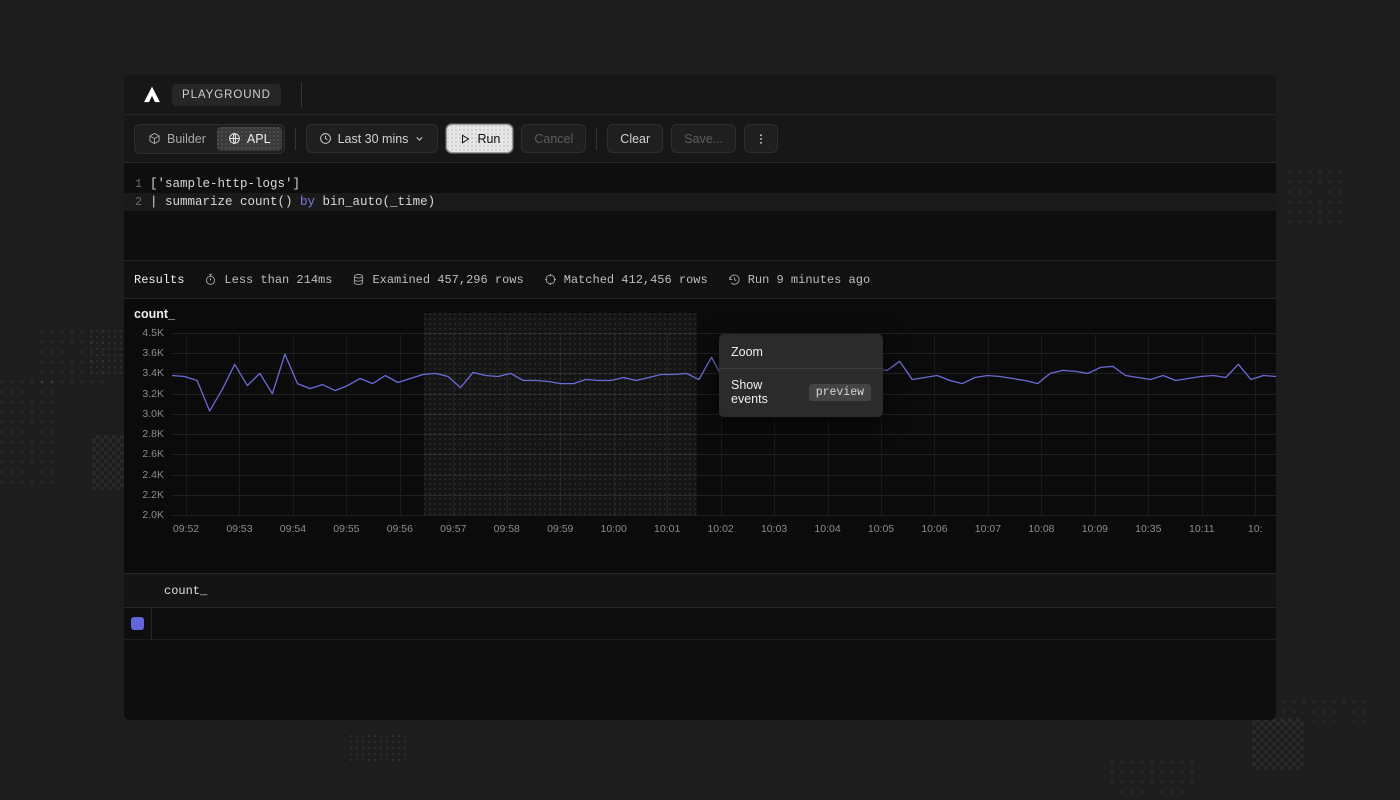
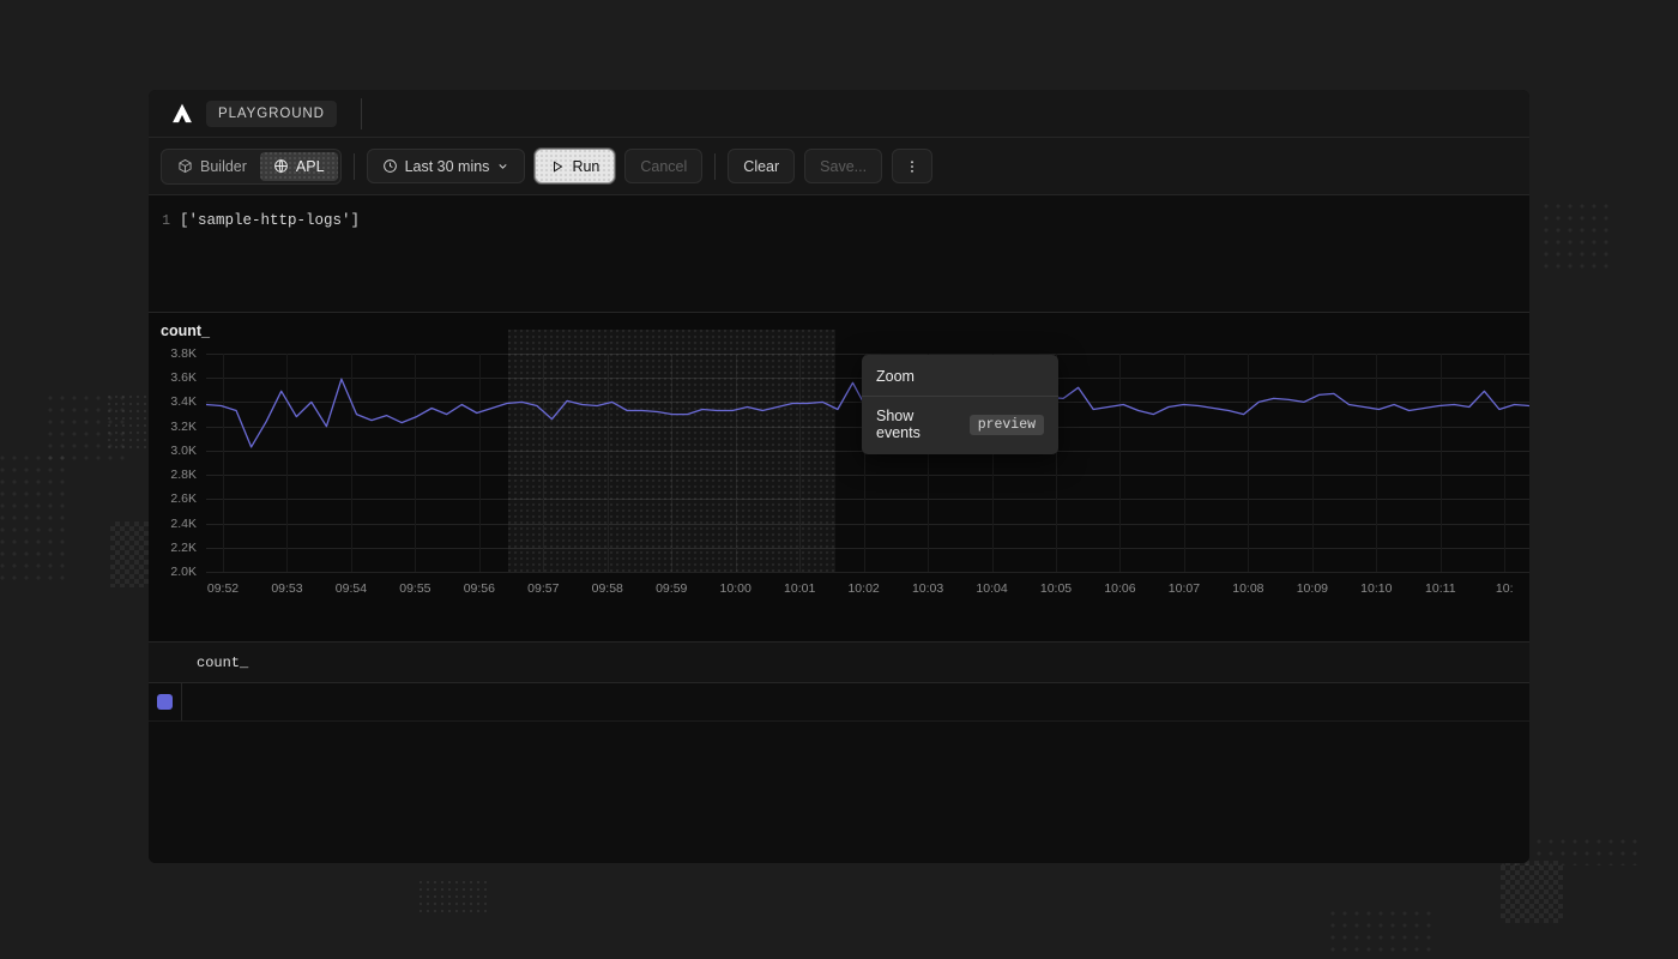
  PLAYGROUND
  Builder
  APL
  Last 30 mins
  Run
  Cancel
  Clear
  Save...
  1
  ['sample-http-logs']
- 2
- | summarize count() by bin_auto(_time)
- Results
- Less than 214ms
- Examined 457,296 rows
- Matched 412,456 rows
- Run 9 minutes ago
  count_
- 4.5K
+ 3.8K
  3.6K
  3.4K
  3.2K
  3.0K
  2.8K
  2.6K
  2.4K
  2.2K
  2.0K
  09:52
  09:53
  09:54
  09:55
  09:56
  09:57
  09:58
  09:59
  10:00
  10:01
  10:02
  10:03
  10:04
  10:05
  10:06
  10:07
  10:08
  10:09
- 10:35
+ 10:10
  10:11
  10:
  Zoom
  Show events
  preview
  count_
